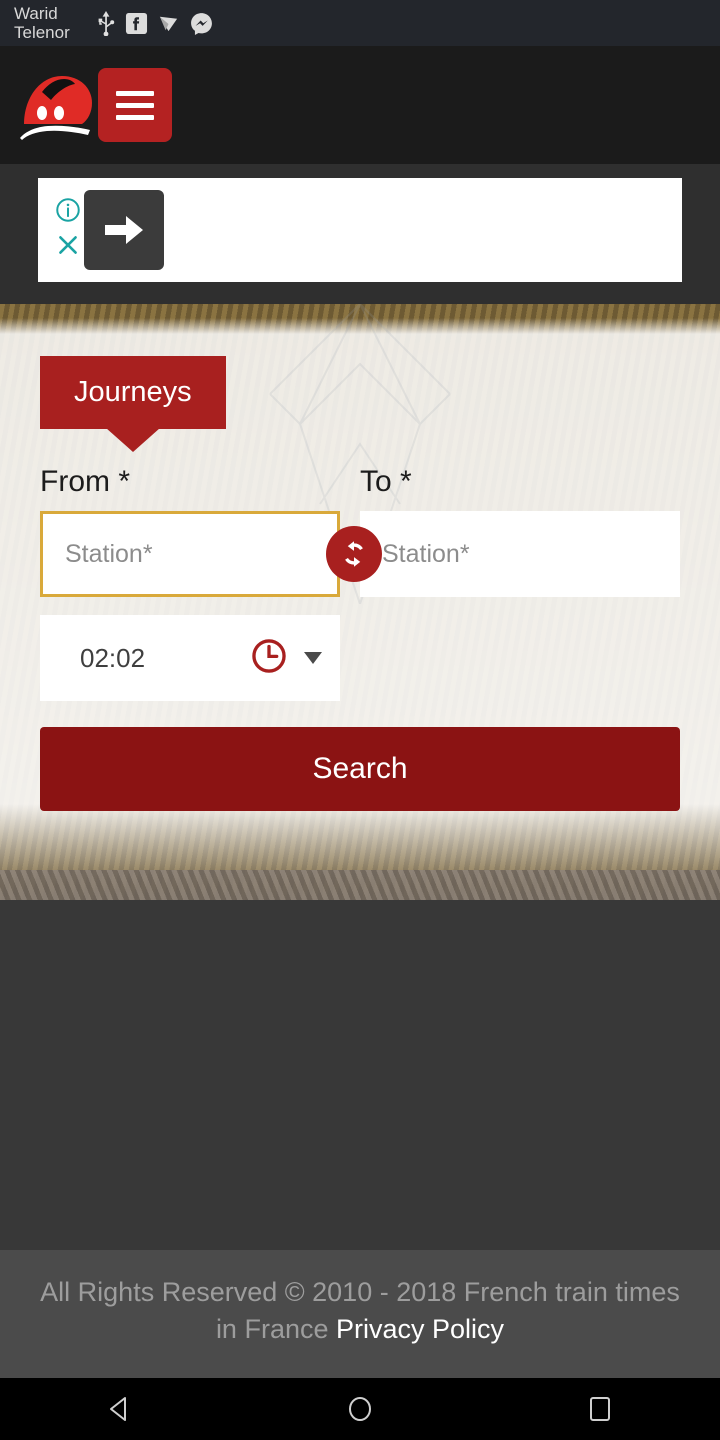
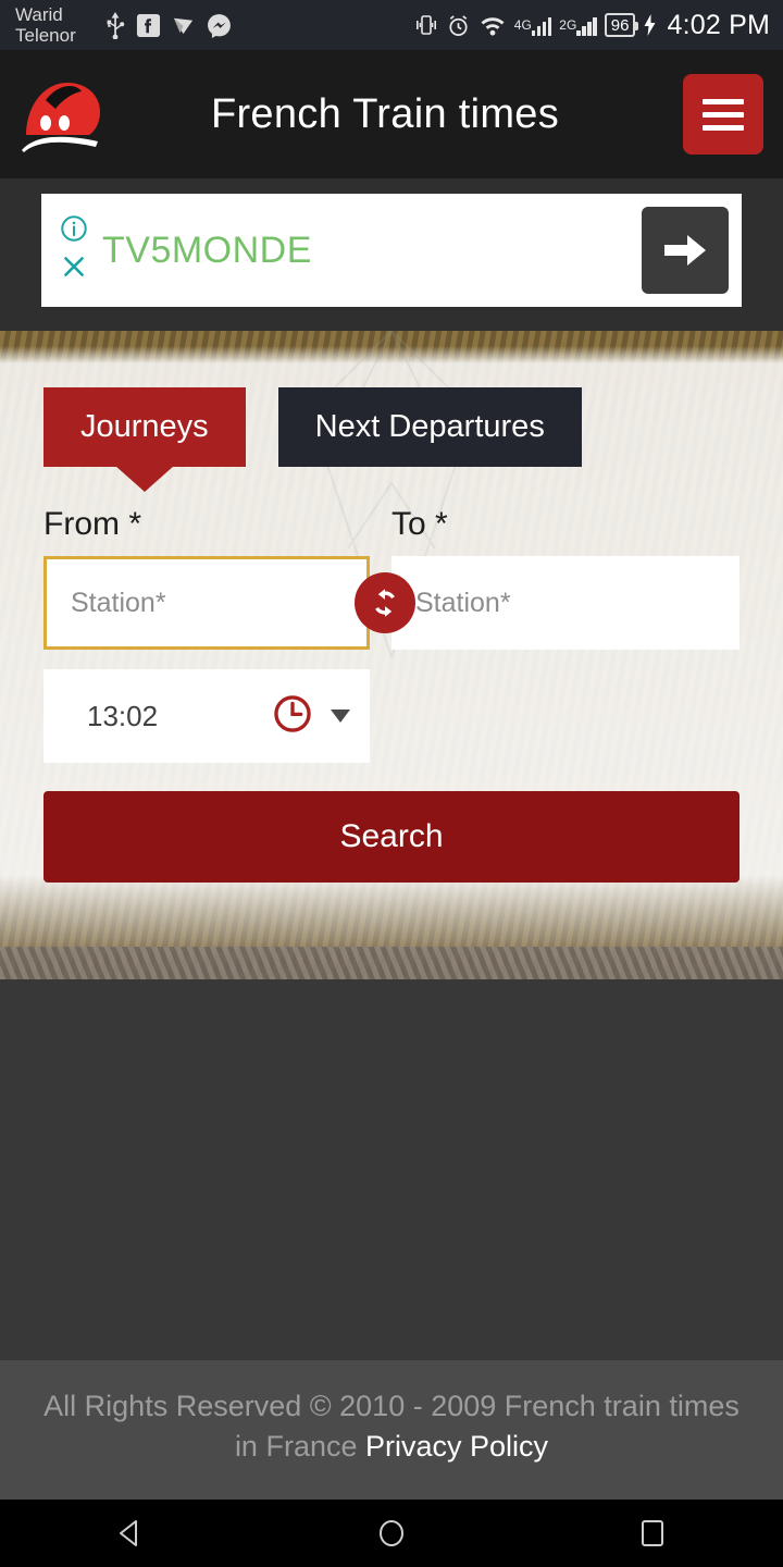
  Warid
  Telenor
+ 4G
+ 2G
+ 96
+ 4:02 PM
+ French Train times
+ TV5MONDE
  Journeys
+ Next Departures
  From *
  To *
  Station*
  Station*
- 02:02
+ 13:02
  Search
- All Rights Reserved © 2010 - 2018 French train times in France Privacy Policy
+ All Rights Reserved © 2010 - 2009 French train times in France Privacy Policy
